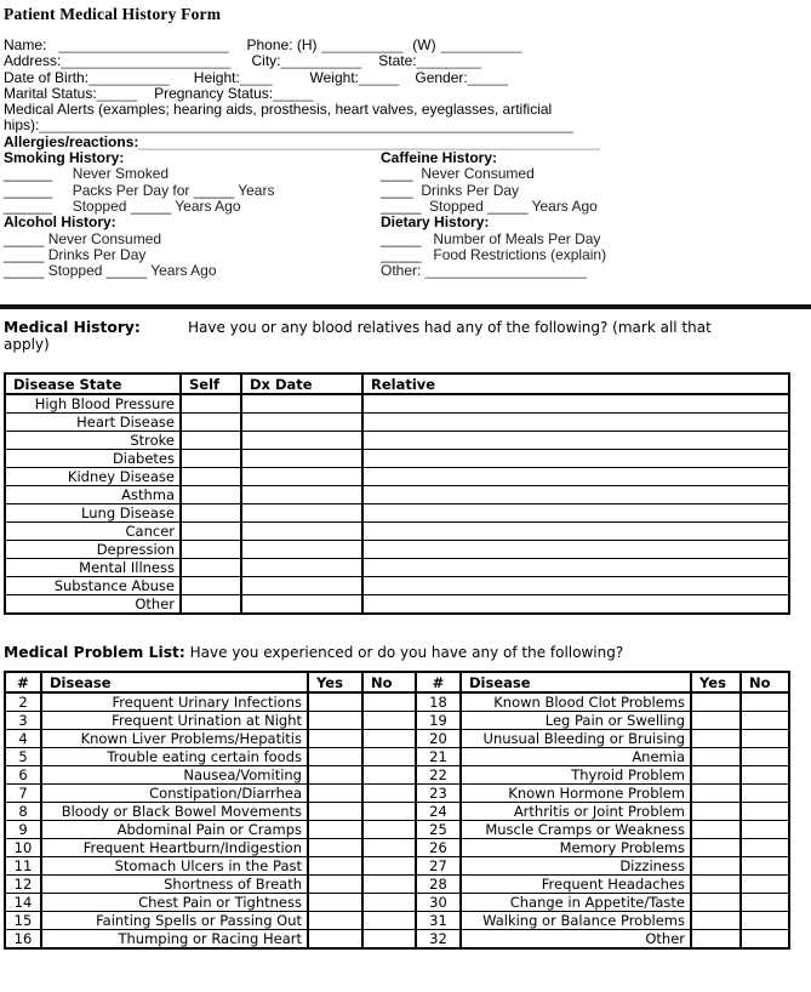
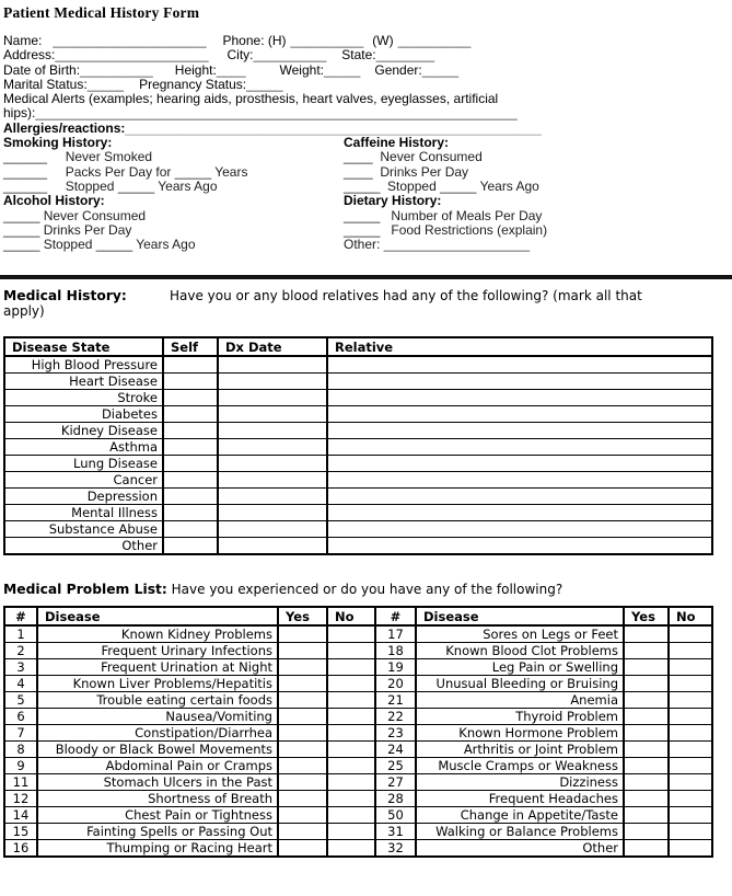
  Patient Medical History Form
  Name: _____________________ Phone: (H) __________ (W) __________
  Address:_____________________ City:__________ State:________
  Date of Birth:__________ Height:____ Weight:_____ Gender:_____
  Marital Status:_____ Pregnancy Status:_____
  Medical Alerts (examples; hearing aids, prosthesis, heart valves, eyeglasses, artificial
  hips):__________________________________________________________________
  Allergies/reactions:_________________________________________________________
  Smoking History:
  ______ Never Smoked
  ______ Packs Per Day for _____ Years
  ______ Stopped _____ Years Ago
  Alcohol History:
  _____ Never Consumed
  _____ Drinks Per Day
  _____ Stopped _____ Years Ago
  Caffeine History:
  ____ Never Consumed
  ____ Drinks Per Day
  _____ Stopped _____ Years Ago
  Dietary History:
  _____ Number of Meals Per Day
  _____ Food Restrictions (explain)
  Other: ____________________
  Medical History: Have you or any blood relatives had any of the following? (mark all that
  apply)
  Disease State	Self	Dx Date	Relative
  High Blood Pressure
  Heart Disease
  Stroke
  Diabetes
  Kidney Disease
  Asthma
  Lung Disease
  Cancer
  Depression
  Mental Illness
  Substance Abuse
  Other
  Medical Problem List: Have you experienced or do you have any of the following?
  #	Disease	Yes	No	#	Disease	Yes	No
+ 1	Known Kidney Problems			17	Sores on Legs or Feet
  2	Frequent Urinary Infections			18	Known Blood Clot Problems
  3	Frequent Urination at Night			19	Leg Pain or Swelling
  4	Known Liver Problems/Hepatitis			20	Unusual Bleeding or Bruising
  5	Trouble eating certain foods			21	Anemia
  6	Nausea/Vomiting			22	Thyroid Problem
  7	Constipation/Diarrhea			23	Known Hormone Problem
  8	Bloody or Black Bowel Movements			24	Arthritis or Joint Problem
  9	Abdominal Pain or Cramps			25	Muscle Cramps or Weakness
- 10	Frequent Heartburn/Indigestion			26	Memory Problems
  11	Stomach Ulcers in the Past			27	Dizziness
  12	Shortness of Breath			28	Frequent Headaches
- 14	Chest Pain or Tightness			30	Change in Appetite/Taste
+ 14	Chest Pain or Tightness			50	Change in Appetite/Taste
  15	Fainting Spells or Passing Out			31	Walking or Balance Problems
  16	Thumping or Racing Heart			32	Other
